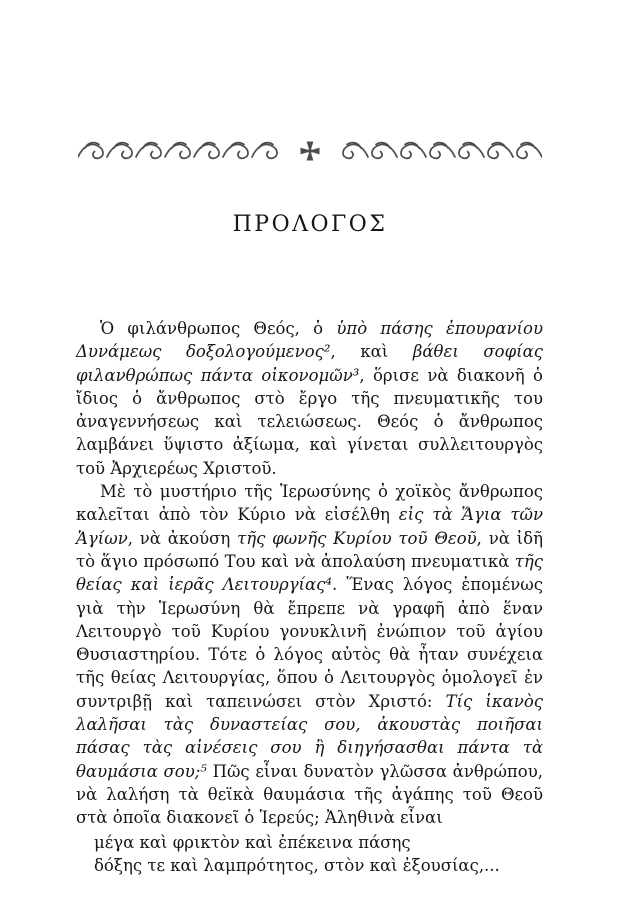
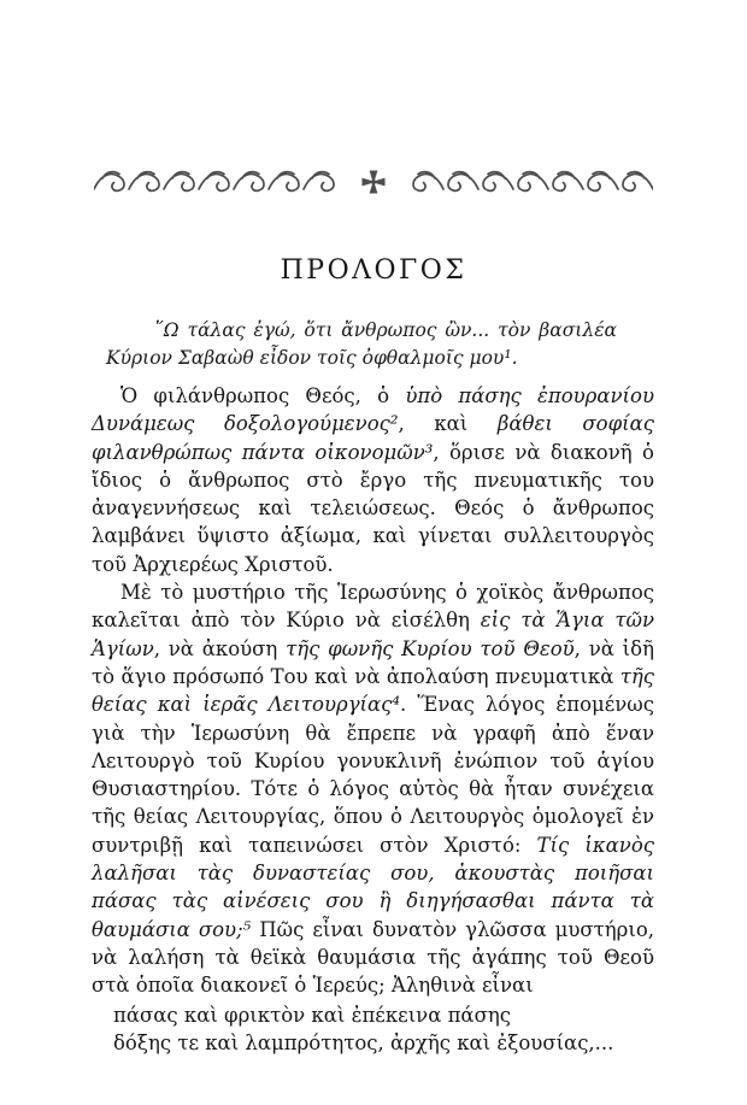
  ΠΡΟΛΟΓΟΣ
+ ῞Ω τάλας ἐγώ, ὅτι ἄνθρωπος ὢν... τὸν βασιλέα Κύριον Σαβαὼθ εἶδον τοῖς ὀφθαλμοῖς μου¹.
  Ὁ φιλάνθρωπος Θεός, ὁ ὑπὸ πάσης ἐπουρανίου Δυνάμεως δοξολογούμενος², καὶ βάθει σοφίας φιλανθρώπως πάντα οἰκονομῶν³, ὅρισε νὰ διακονῆ ὁ ἴδιος ὁ ἄνθρωπος στὸ ἔργο τῆς πνευματικῆς του ἀναγεννήσεως καὶ τελειώσεως. Θεός ὁ ἄνθρωπος λαμβάνει ὕψιστο ἀξίωμα, καὶ γίνεται συλλειτουργὸς τοῦ Ἀρχιερέως Χριστοῦ.
- Μὲ τὸ μυστήριο τῆς Ἱερωσύνης ὁ χοϊκὸς ἄνθρωπος καλεῖται ἀπὸ τὸν Κύριο νὰ εἰσέλθη εἰς τὰ Ἅγια τῶν Ἁγίων, νὰ ἀκούση τῆς φωνῆς Κυρίου τοῦ Θεοῦ, νὰ ἰδῆ τὸ ἅγιο πρόσωπό Του καὶ νὰ ἀπολαύση πνευματικὰ τῆς θείας καὶ ἱερᾶς Λειτουργίας⁴. Ἕνας λόγος ἑπομένως γιὰ τὴν Ἱερωσύνη θὰ ἔπρεπε νὰ γραφῆ ἀπὸ ἕναν Λειτουργὸ τοῦ Κυρίου γονυκλινῆ ἐνώπιον τοῦ ἁγίου Θυσιαστηρίου. Τότε ὁ λόγος αὐτὸς θὰ ἦταν συνέχεια τῆς θείας Λειτουργίας, ὅπου ὁ Λειτουργὸς ὁμολογεῖ ἐν συντριβῇ καὶ ταπεινώσει στὸν Χριστό: Τίς ἱκανὸς λαλῆσαι τὰς δυναστείας σου, ἀκουστὰς ποιῆσαι πάσας τὰς αἰνέσεις σου ἢ διηγήσασθαι πάντα τὰ θαυμάσια σου;⁵ Πῶς εἶναι δυνατὸν γλῶσσα ἀνθρώπου, νὰ λαλήση τὰ θεϊκὰ θαυμάσια τῆς ἀγάπης τοῦ Θεοῦ στὰ ὁποῖα διακονεῖ ὁ Ἱερεύς; Ἀληθινὰ εἶναι
+ Μὲ τὸ μυστήριο τῆς Ἱερωσύνης ὁ χοϊκὸς ἄνθρωπος καλεῖται ἀπὸ τὸν Κύριο νὰ εἰσέλθη εἰς τὰ Ἅγια τῶν Ἁγίων, νὰ ἀκούση τῆς φωνῆς Κυρίου τοῦ Θεοῦ, νὰ ἰδῆ τὸ ἅγιο πρόσωπό Του καὶ νὰ ἀπολαύση πνευματικὰ τῆς θείας καὶ ἱερᾶς Λειτουργίας⁴. Ἕνας λόγος ἑπομένως γιὰ τὴν Ἱερωσύνη θὰ ἔπρεπε νὰ γραφῆ ἀπὸ ἕναν Λειτουργὸ τοῦ Κυρίου γονυκλινῆ ἐνώπιον τοῦ ἁγίου Θυσιαστηρίου. Τότε ὁ λόγος αὐτὸς θὰ ἦταν συνέχεια τῆς θείας Λειτουργίας, ὅπου ὁ Λειτουργὸς ὁμολογεῖ ἐν συντριβῇ καὶ ταπεινώσει στὸν Χριστό: Τίς ἱκανὸς λαλῆσαι τὰς δυναστείας σου, ἀκουστὰς ποιῆσαι πάσας τὰς αἰνέσεις σου ἢ διηγήσασθαι πάντα τὰ θαυμάσια σου;⁵ Πῶς εἶναι δυνατὸν γλῶσσα μυστήριο, νὰ λαλήση τὰ θεϊκὰ θαυμάσια τῆς ἀγάπης τοῦ Θεοῦ στὰ ὁποῖα διακονεῖ ὁ Ἱερεύς; Ἀληθινὰ εἶναι
- μέγα καὶ φρικτὸν καὶ ἐπέκεινα πάσης
+ πάσας καὶ φρικτὸν καὶ ἐπέκεινα πάσης
- δόξης τε καὶ λαμπρότητος, στὸν καὶ ἐξουσίας,...
+ δόξης τε καὶ λαμπρότητος, ἀρχῆς καὶ ἐξουσίας,...
